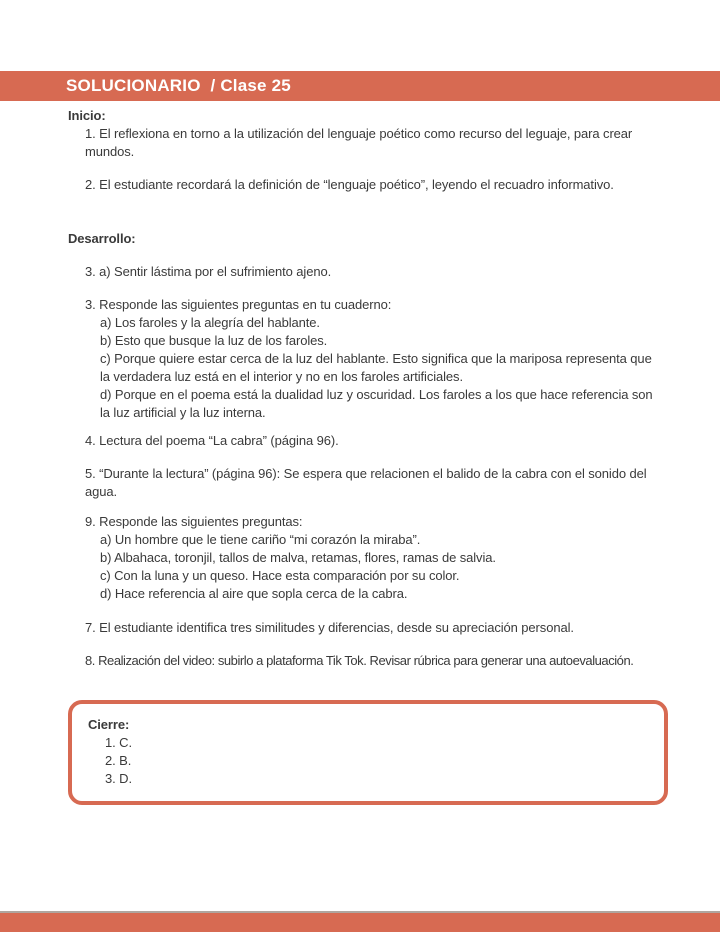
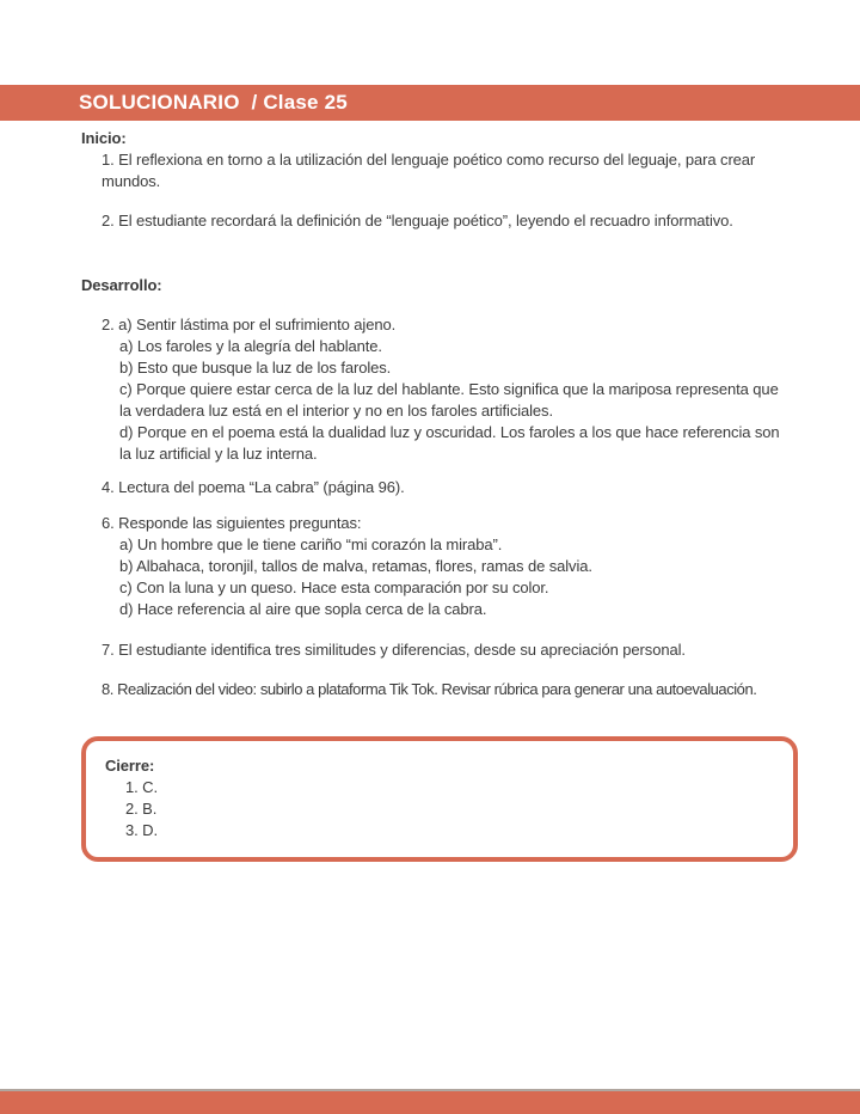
  SOLUCIONARIO / Clase 25
  Inicio:
  1. El reflexiona en torno a la utilización del lenguaje poético como recurso del leguaje, para crear mundos.
  2. El estudiante recordará la definición de “lenguaje poético”, leyendo el recuadro informativo.
  Desarrollo:
- 3. a) Sentir lástima por el sufrimiento ajeno.
+ 2. a) Sentir lástima por el sufrimiento ajeno.
- 3. Responde las siguientes preguntas en tu cuaderno:
  a) Los faroles y la alegría del hablante.
  b) Esto que busque la luz de los faroles.
  c) Porque quiere estar cerca de la luz del hablante. Esto significa que la mariposa representa que la verdadera luz está en el interior y no en los faroles artificiales.
  d) Porque en el poema está la dualidad luz y oscuridad. Los faroles a los que hace referencia son la luz artificial y la luz interna.
  4. Lectura del poema “La cabra” (página 96).
- 5. “Durante la lectura” (página 96): Se espera que relacionen el balido de la cabra con el sonido del agua.
- 9. Responde las siguientes preguntas:
+ 6. Responde las siguientes preguntas:
  a) Un hombre que le tiene cariño “mi corazón la miraba”.
  b) Albahaca, toronjil, tallos de malva, retamas, flores, ramas de salvia.
  c) Con la luna y un queso. Hace esta comparación por su color.
  d) Hace referencia al aire que sopla cerca de la cabra.
  7. El estudiante identifica tres similitudes y diferencias, desde su apreciación personal.
  8. Realización del video: subirlo a plataforma Tik Tok. Revisar rúbrica para generar una autoevaluación.
  Cierre:
  1. C.
  2. B.
  3. D.
